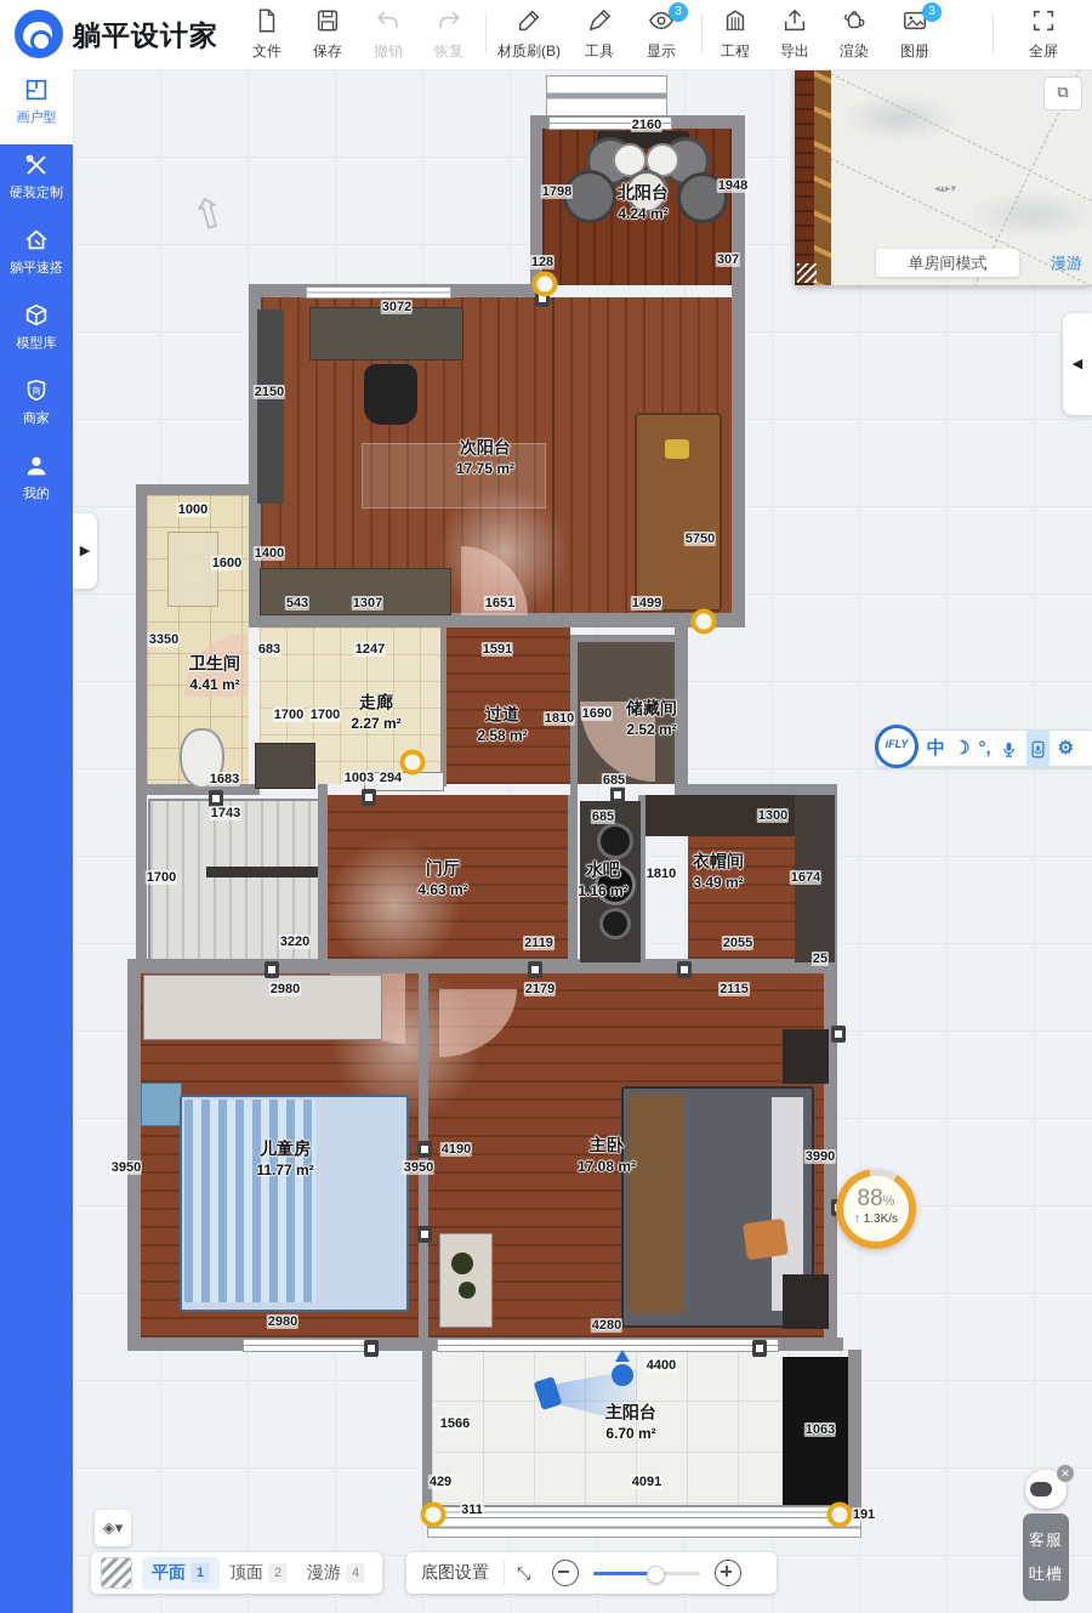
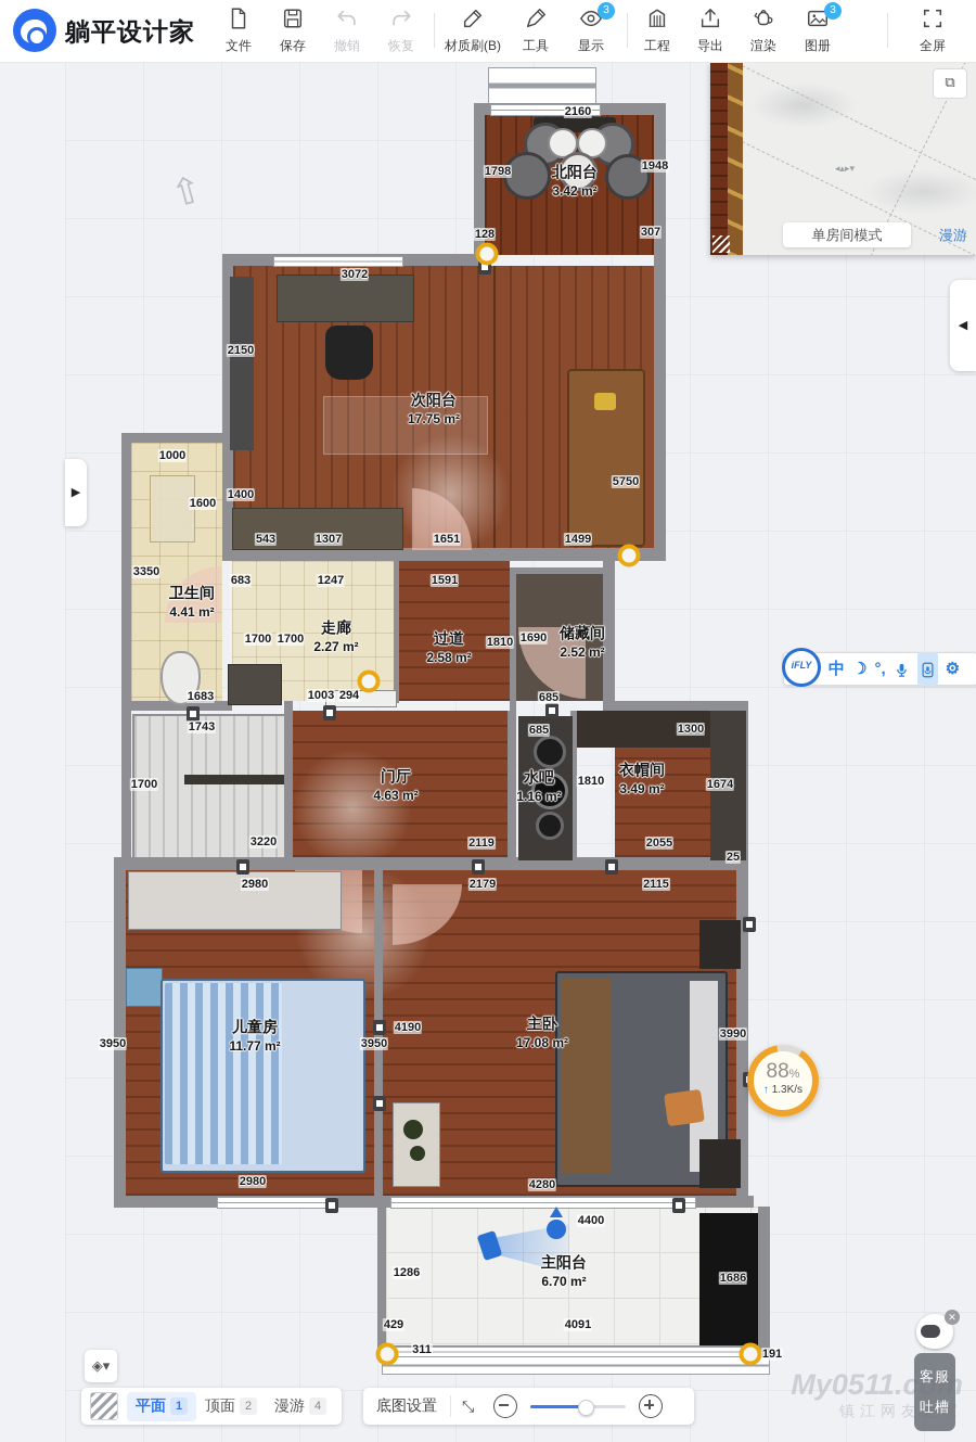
  北阳台
- 4.24 m²
+ 3.42 m²
  次阳台
  17.75 m²
  卫生间
  4.41 m²
  走廊
  2.27 m²
  过道
  2.58 m²
  储藏间
  2.52 m²
  门厅
  4.63 m²
  水吧
  1.16 m²
  衣帽间
  3.49 m²
  儿童房
  11.77 m²
  主卧
  17.08 m²
  主阳台
  6.70 m²
  2160
  1798
  1948
  128
  307
  3072
  2150
  1400
  1000
  1600
  543
  1307
  1651
  1499
  5750
  3350
  683
  1247
  1591
  1700
  1700
  1810
  1690
  685
  685
  1300
  1683
  1003
  294
  1743
  1700
  3220
  2119
  1810
  1674
  2055
  25
  2980
  2179
  2115
  3950
  3950
  4190
  3990
  2980
  4280
  4400
- 1566
+ 1286
- 1063
+ 1686
  429
  4091
  311
  191
  躺平设计家
  文件
  保存
  撤销
  恢复
  材质刷(B)
  工具
  3
  显示
  工程
  导出
  渲染
  3
  图册
  全屏
- 画户型
- 硬装定制
- 躺平速搭
- 模型库
- 商
- 商家
- 我的
  ◂▴▸▾
  ⧉
  单房间模式
  漫游
  iFLY
  中
  ☽
  °,
  ⚙
  88%
  ↑ 1.3K/s
  ◈▾
  平面
  1
  顶面
  2
  漫游
  4
  底图设置
  ⤡
+ My0511.com
+ 镇江网友之家
  ✕
  客服
  吐槽
  ▶
  ◀
